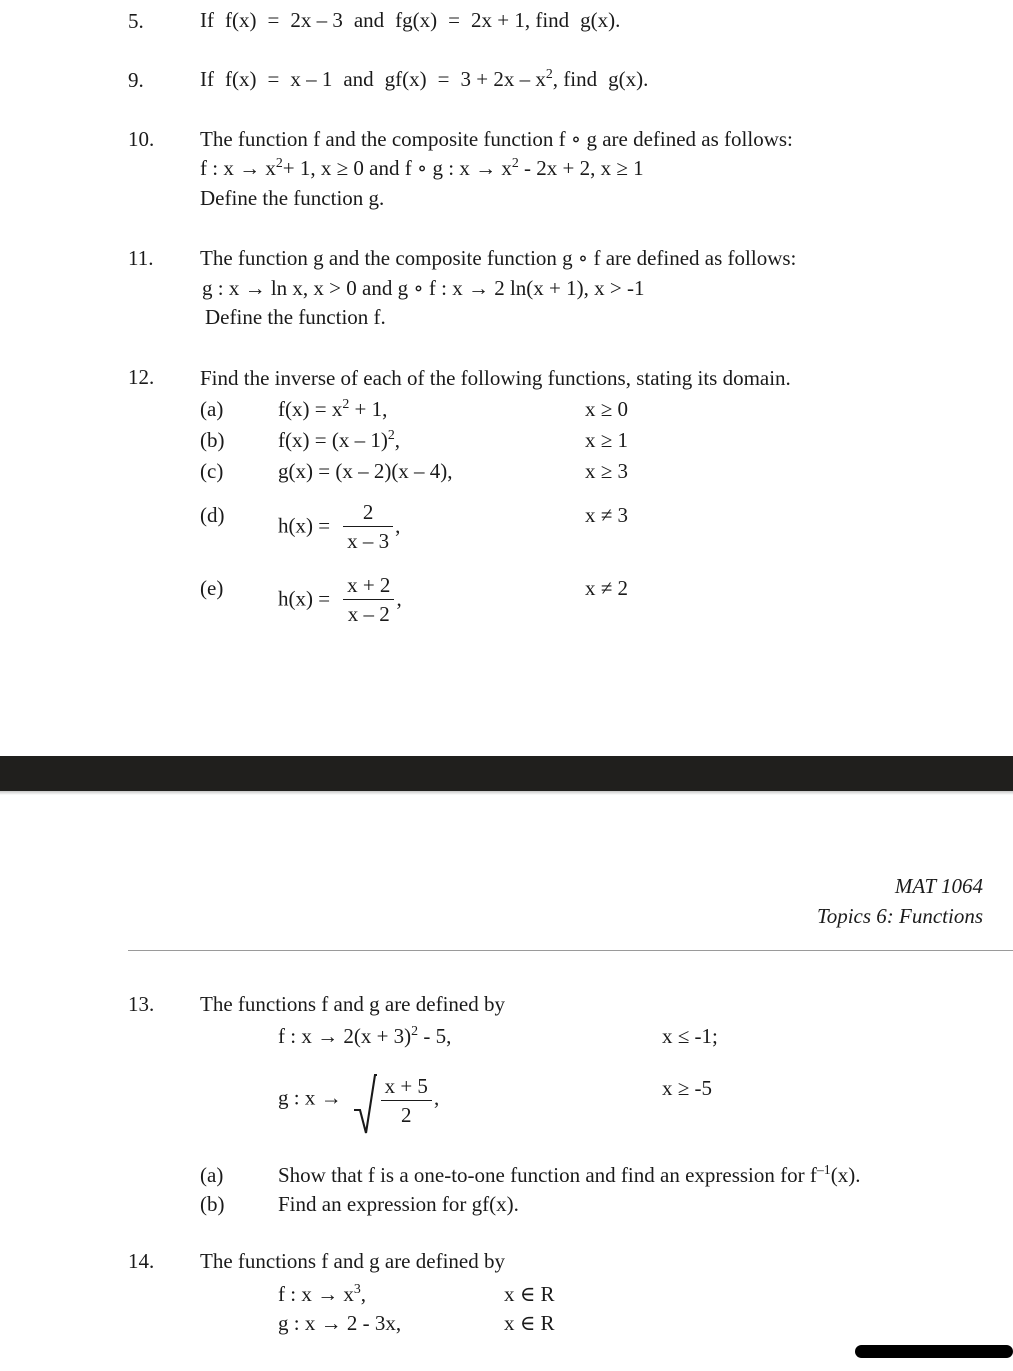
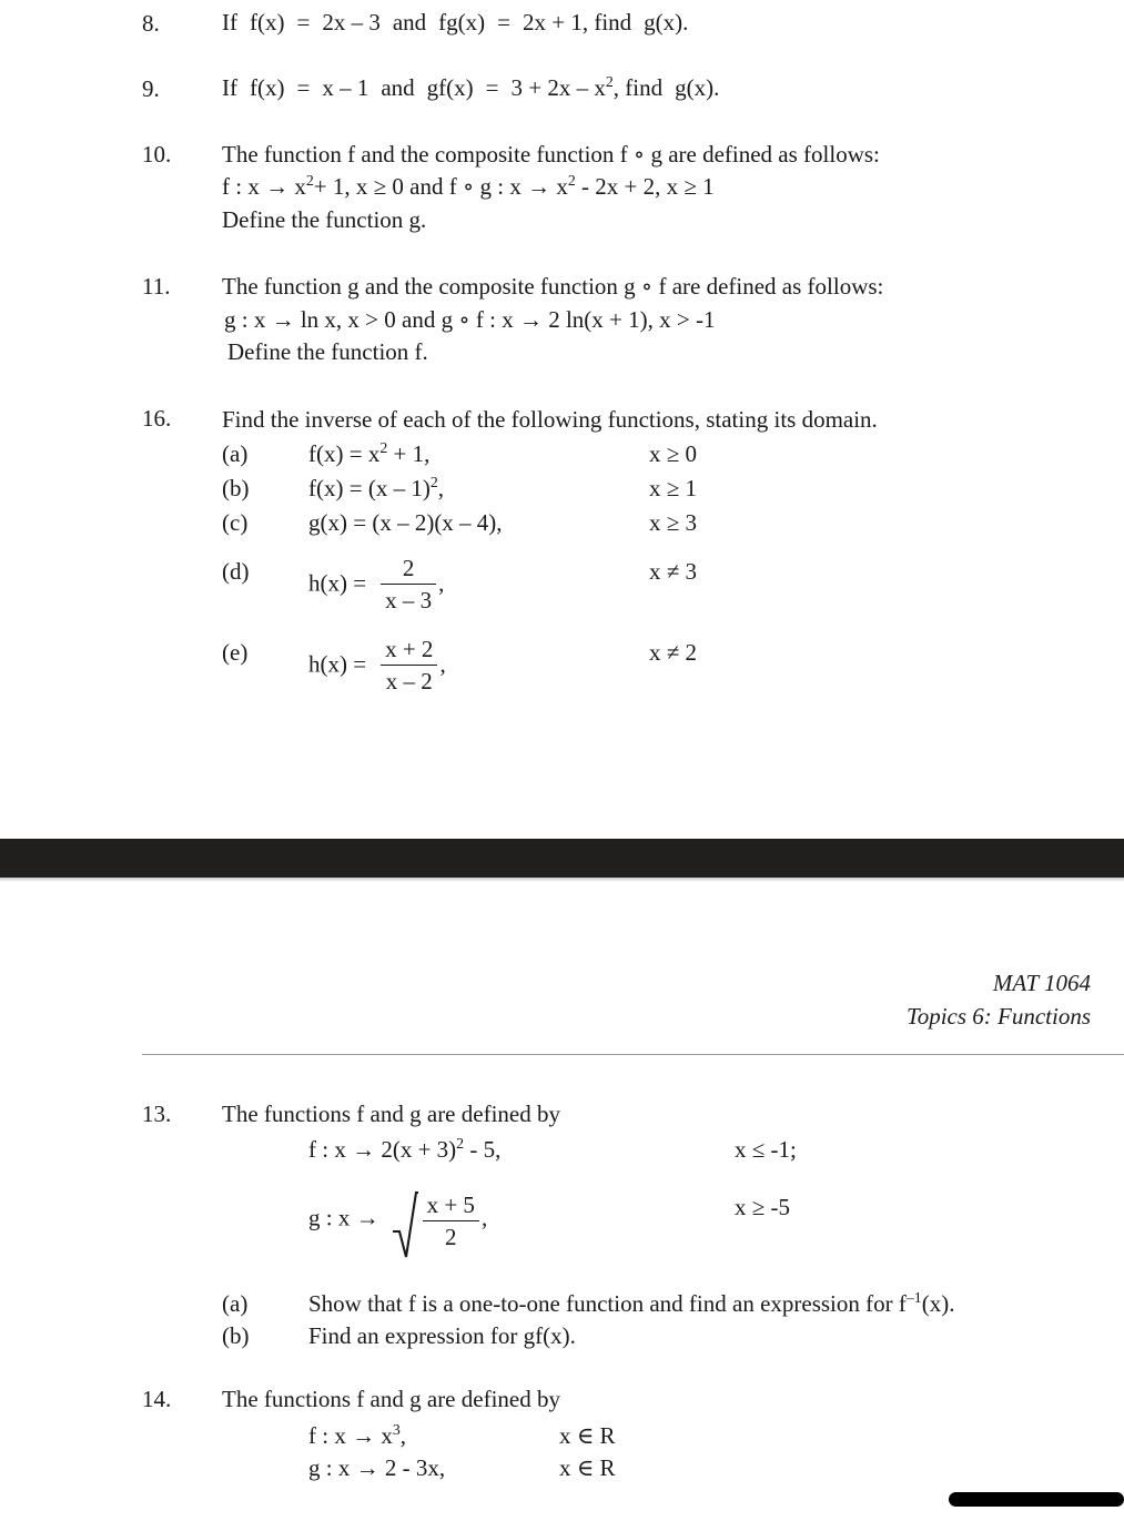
- 5.
+ 8.
  If f(x) = 2x – 3 and fg(x) = 2x + 1, find g(x).
  9.
  If f(x) = x – 1 and gf(x) = 3 + 2x – x2, find g(x).
  10.
  The function f and the composite function f ∘ g are defined as follows:
  f : x → x2+ 1, x ≥ 0 and f ∘ g : x → x2 - 2x + 2, x ≥ 1
  Define the function g.
  11.
  The function g and the composite function g ∘ f are defined as follows:
  g : x → ln x, x > 0 and g ∘ f : x → 2 ln(x + 1), x > -1
  Define the function f.
- 12.
+ 16.
  Find the inverse of each of the following functions, stating its domain.
  (a)
  f(x) = x2 + 1,
  x ≥ 0
  (b)
  f(x) = (x – 1)2,
  x ≥ 1
  (c)
  g(x) = (x – 2)(x – 4),
  x ≥ 3
  (d)
  h(x) =
  2
  x – 3
  ,
  x ≠ 3
  (e)
  h(x) =
  x + 2
  x – 2
  ,
  x ≠ 2
  MAT 1064
  Topics 6: Functions
  13.
  The functions f and g are defined by
  f : x → 2(x + 3)2 - 5,
  x ≤ -1;
  g : x →
  x + 5
  2
  ,
  x ≥ -5
  (a)
  Show that f is a one-to-one function and find an expression for f–1(x).
  (b)
  Find an expression for gf(x).
  14.
  The functions f and g are defined by
  f : x → x3,
  x ∈ R
  g : x → 2 - 3x,
  x ∈ R
